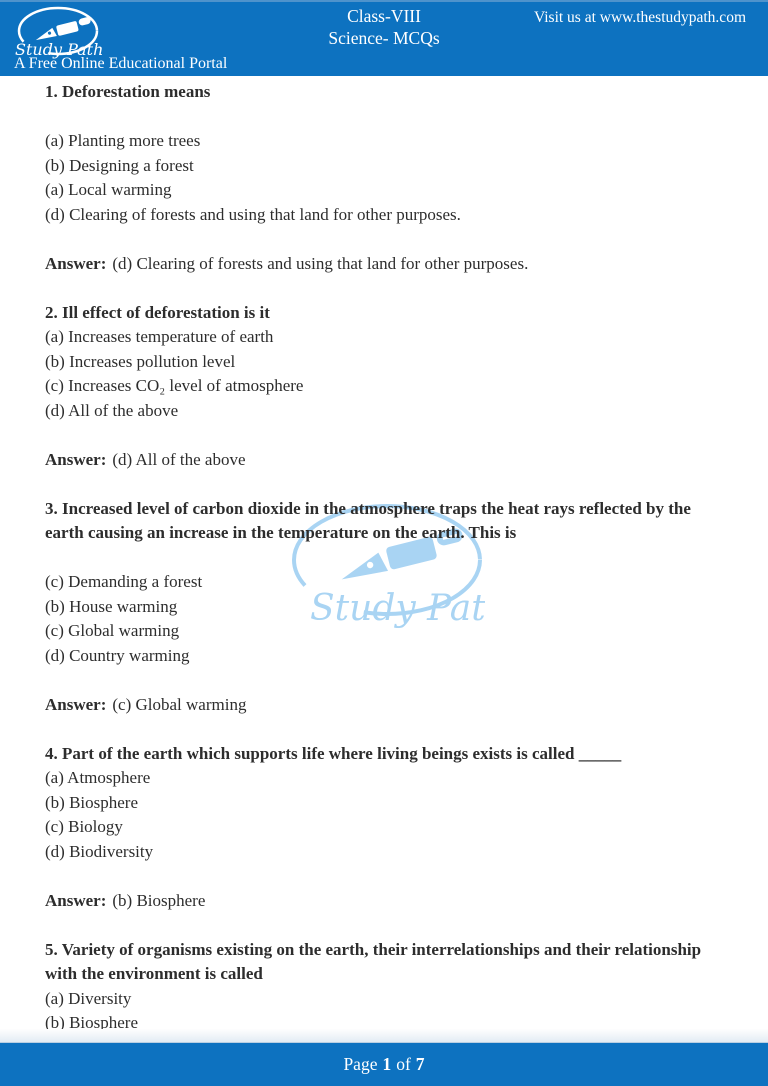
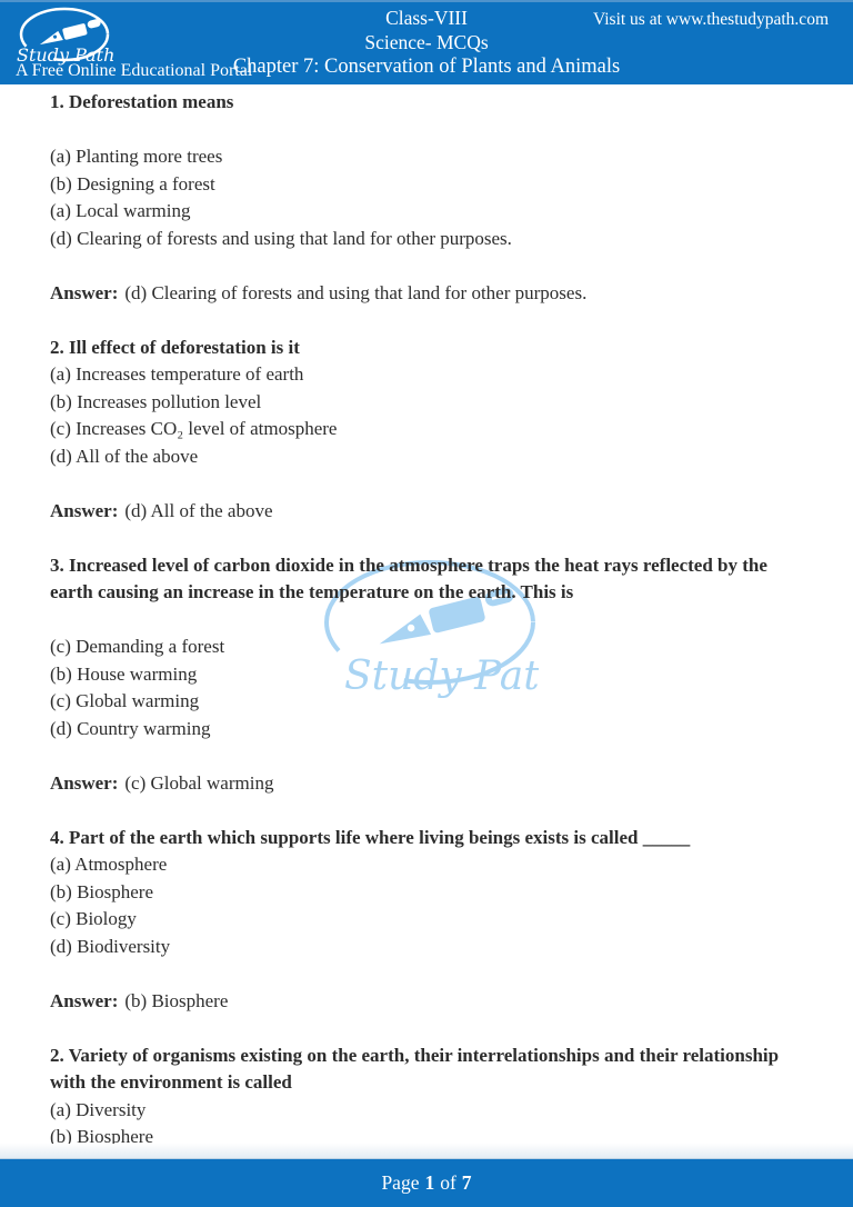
  Study Path
  A Free Online Educational Portal
  Class-VIII
  Science- MCQs
+ Chapter 7: Conservation of Plants and Animals
  Visit us at www.thestudypath.com
  Study Pat
  1. Deforestation means
  (a) Planting more trees
  (b) Designing a forest
  (a) Local warming
  (d) Clearing of forests and using that land for other purposes.
  Answer: (d) Clearing of forests and using that land for other purposes.
  2. Ill effect of deforestation is it
  (a) Increases temperature of earth
  (b) Increases pollution level
  (c) Increases CO₂ level of atmosphere
  (d) All of the above
  Answer: (d) All of the above
  3. Increased level of carbon dioxide in the atmosphere traps the heat rays reflected by the earth causing an increase in the temperature on the earth. This is
  (c) Demanding a forest
  (b) House warming
  (c) Global warming
  (d) Country warming
  Answer: (c) Global warming
  4. Part of the earth which supports life where living beings exists is called _____
  (a) Atmosphere
  (b) Biosphere
  (c) Biology
  (d) Biodiversity
  Answer: (b) Biosphere
- 5. Variety of organisms existing on the earth, their interrelationships and their relationship with the environment is called
+ 2. Variety of organisms existing on the earth, their interrelationships and their relationship with the environment is called
  (a) Diversity
  (b) Biosphere
  Page
  1
  of
  7
